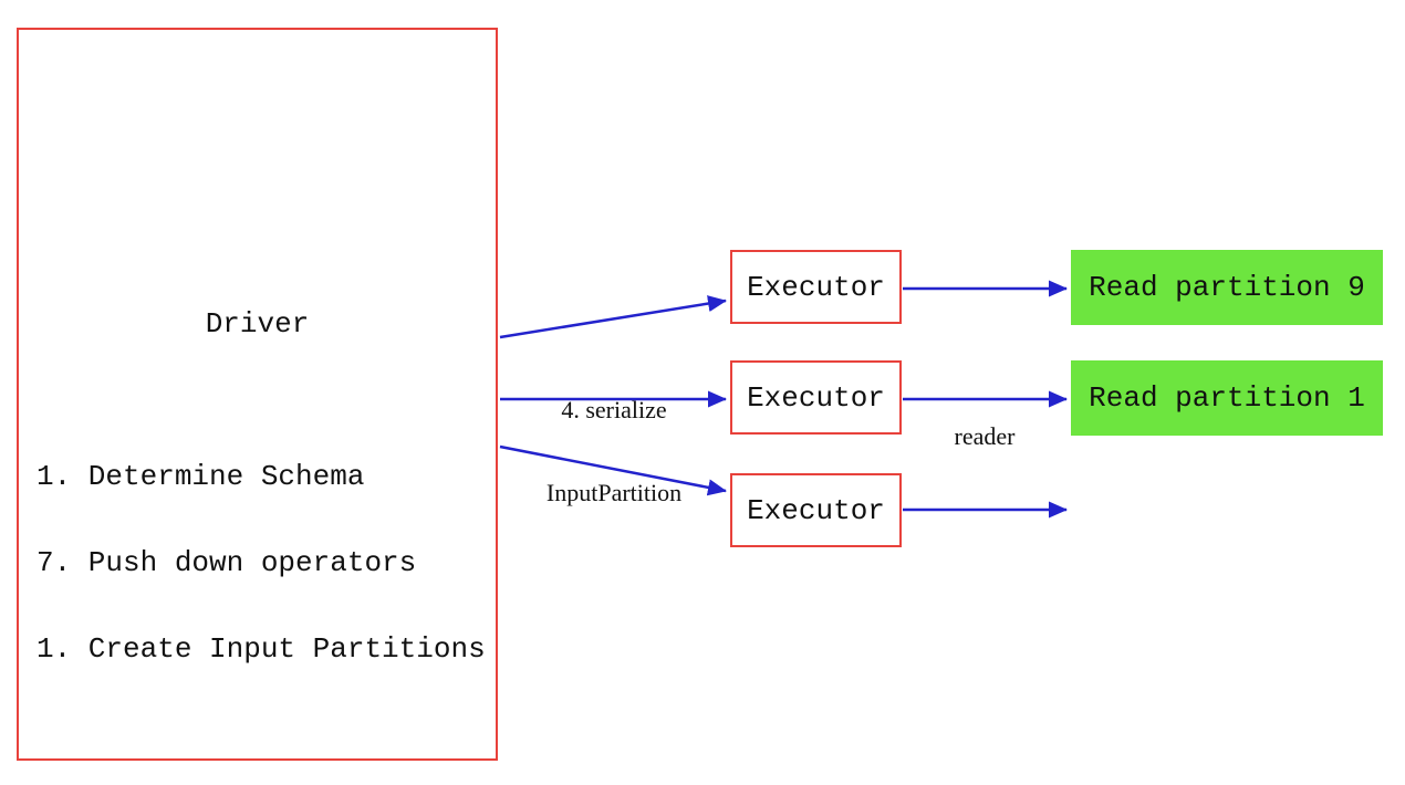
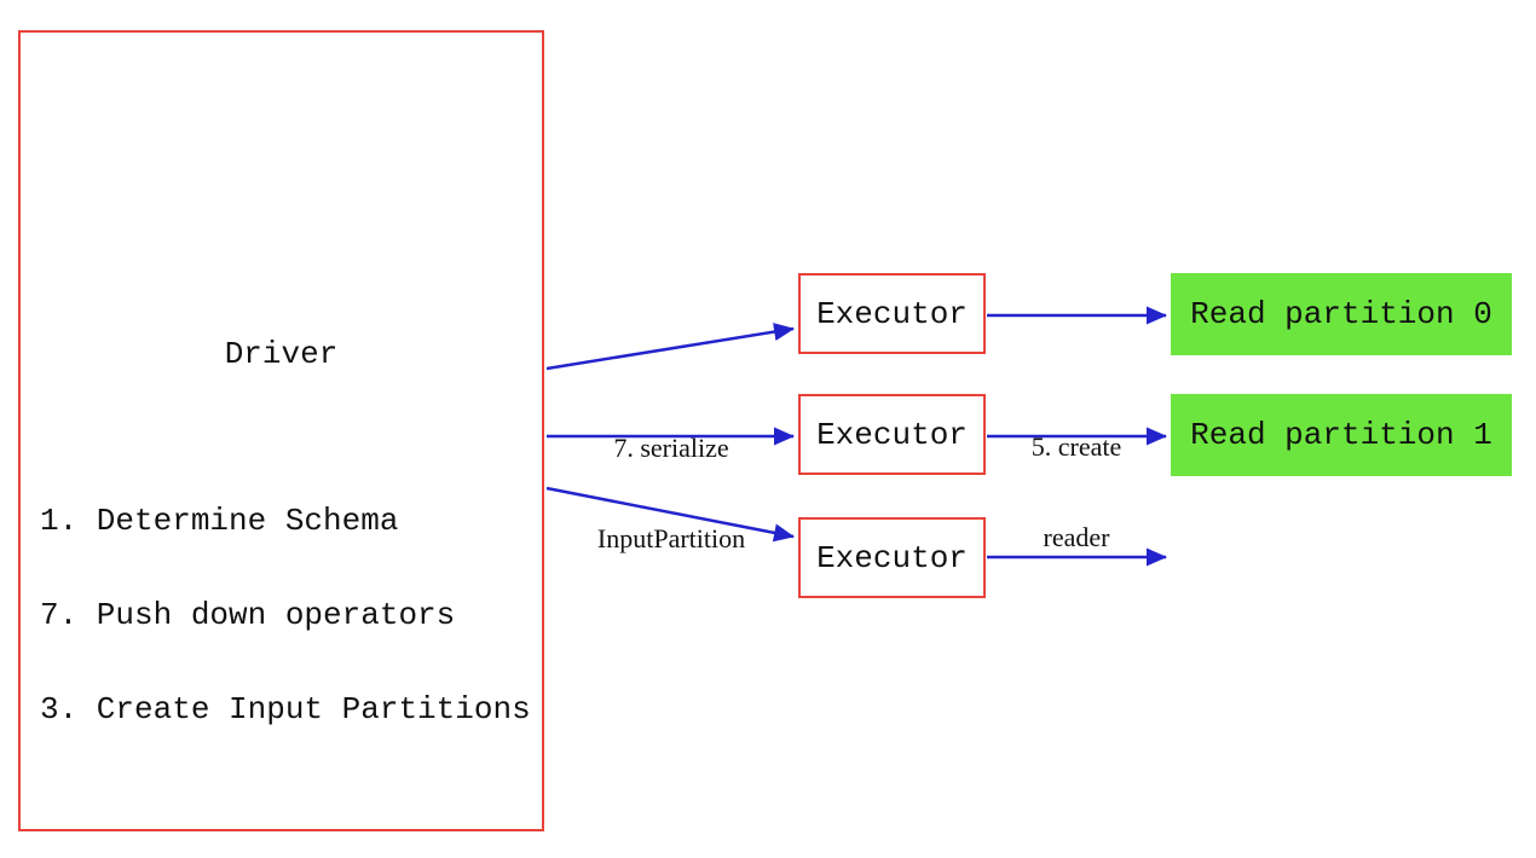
  Driver
  1. Determine Schema
  7. Push down operators
- 1. Create Input Partitions
+ 3. Create Input Partitions
  Executor
  Executor
  Executor
- Read partition 9
+ Read partition 0
  Read partition 1
- 4. serialize
+ 7. serialize
  InputPartition
+ 5. create
  reader
